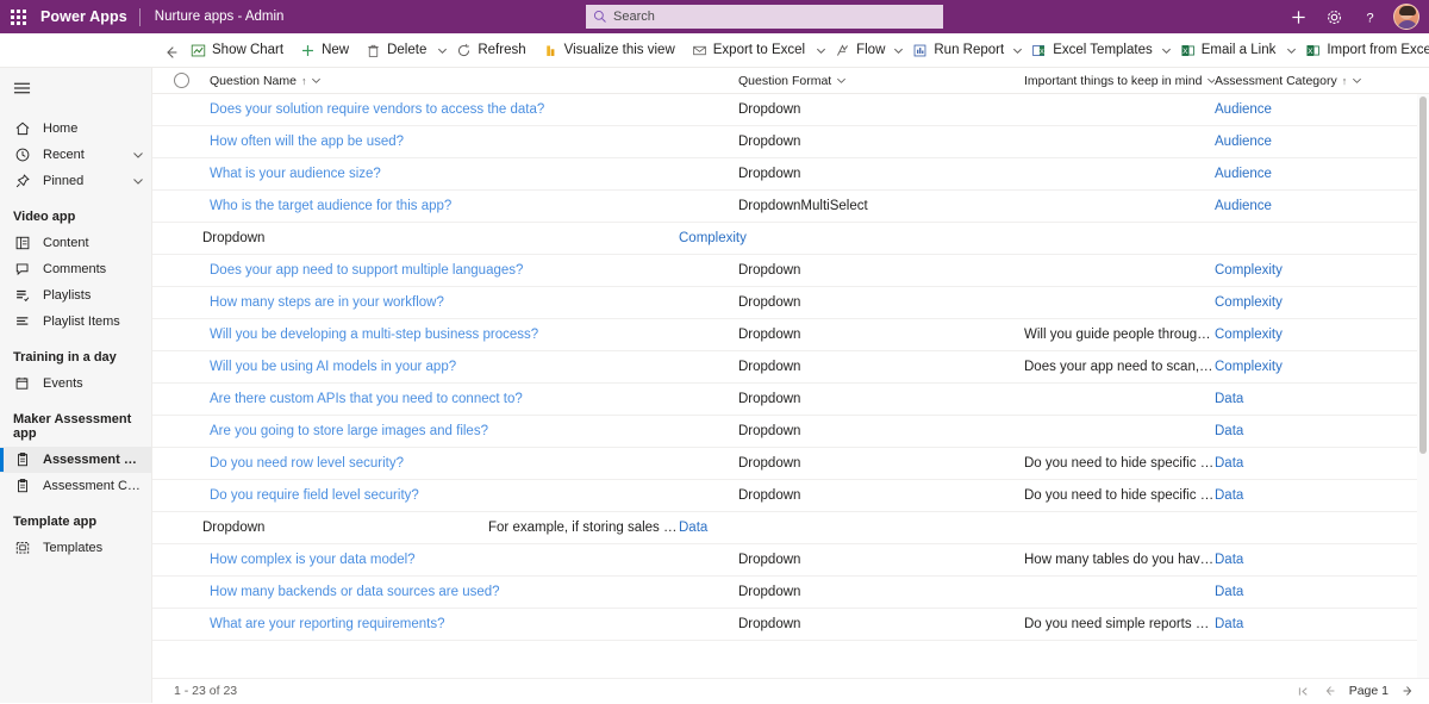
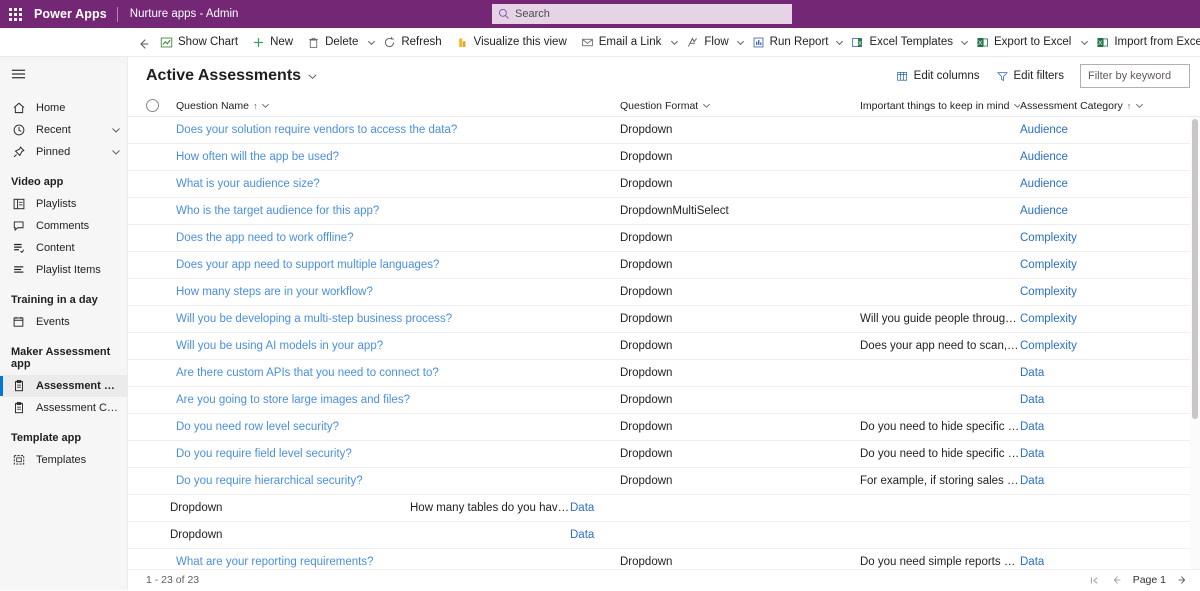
  Power Apps
  Nurture apps - Admin
  Search
- ?
  Show Chart
  New
  Delete
  Refresh
  Visualize this view
- Export to Excel
+ Email a Link
  Flow
  Run Report
  Excel Templates
- Email a Link
+ Export to Excel
  Import from Exce
  Home
  Recent
  Pinned
  Video app
- Content
+ Playlists
  Comments
- Playlists
+ Content
  Playlist Items
  Training in a day
  Events
  Maker Assessment app
  Template app
  Templates
+ Active Assessments
+ Edit columns
+ Edit filters
+ Filter by keyword
  Question Name
  ↑
  Question Format
  Important things to keep in mind
  Assessment Category
  ↑
  Does your solution require vendors to access the data?
  Dropdown
  Audience
  How often will the app be used?
  Dropdown
  Audience
  What is your audience size?
  Dropdown
  Audience
  Who is the target audience for this app?
  DropdownMultiSelect
  Audience
+ Does the app need to work offline?
  Dropdown
  Complexity
  Does your app need to support multiple languages?
  Dropdown
  Complexity
  How many steps are in your workflow?
  Dropdown
  Complexity
  Will you be developing a multi-step business process?
  Dropdown
  Will you guide people through ..
  Complexity
  Will you be using AI models in your app?
  Dropdown
  Does your app need to scan, re
  Complexity
  Are there custom APIs that you need to connect to?
  Dropdown
  Data
  Are you going to store large images and files?
  Dropdown
  Data
  Do you need row level security?
  Dropdown
  Do you need to hide specific fie
  Data
  Do you require field level security?
  Dropdown
  Do you need to hide specific fie
  Data
+ Do you require hierarchical security?
  Dropdown
  For example, if storing sales da
  Data
- How complex is your data model?
  Dropdown
  How many tables do you have?
  Data
- How many backends or data sources are used?
  Dropdown
  Data
  What are your reporting requirements?
  Dropdown
  Do you need simple reports wit.
  Data
  1 - 23 of 23
  Page 1
